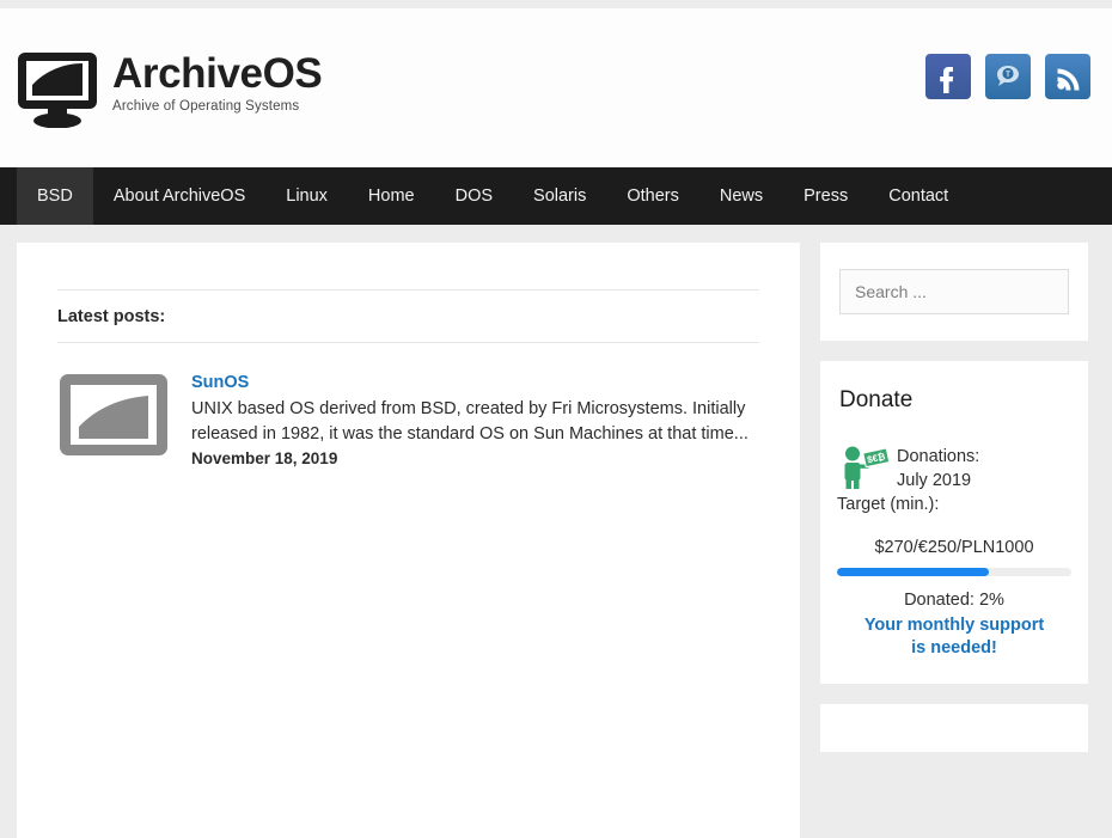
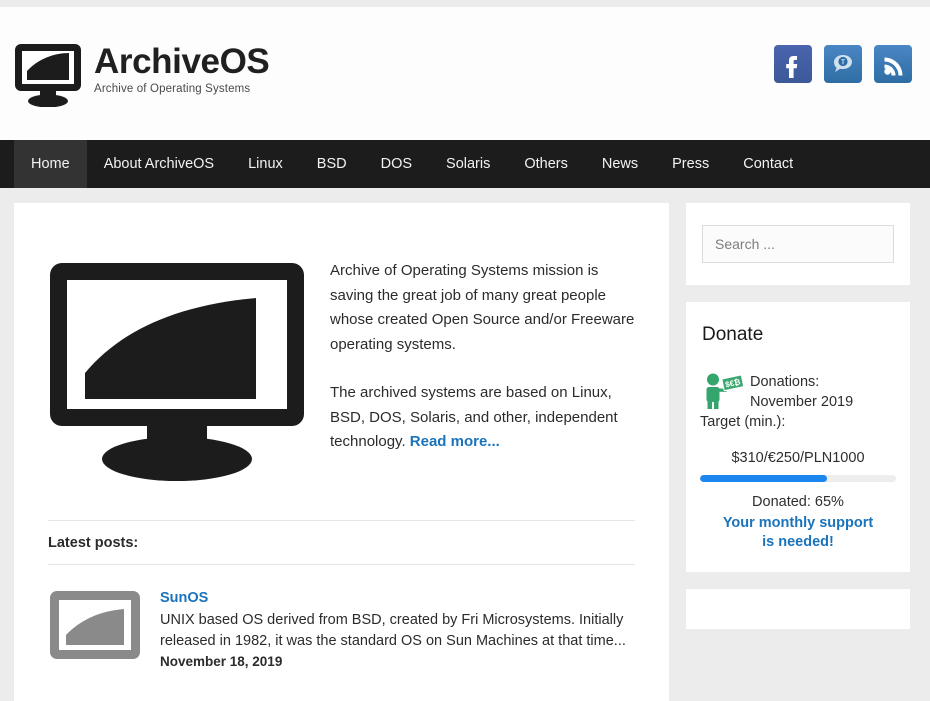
  ArchiveOS
  Archive of Operating Systems
- BSD
+ Home
  About ArchiveOS
  Linux
- Home
+ BSD
  DOS
  Solaris
  Others
  News
  Press
  Contact
+ Archive of Operating Systems mission is saving the great job of many great people whose created Open Source and/or Freeware operating systems.
+ The archived systems are based on Linux, BSD, DOS, Solaris, and other, independent technology. Read more...
  Latest posts:
  SunOS
  UNIX based OS derived from BSD, created by Fri Microsystems. Initially released in 1982, it was the standard OS on Sun Machines at that time...
  November 18, 2019
  Search ...
  Donate
  Donations:
- July 2019
+ November 2019
  Target (min.):
- $270/€250/PLN1000
+ $310/€250/PLN1000
- Donated: 2%
+ Donated: 65%
  Your monthly support
  is needed!
